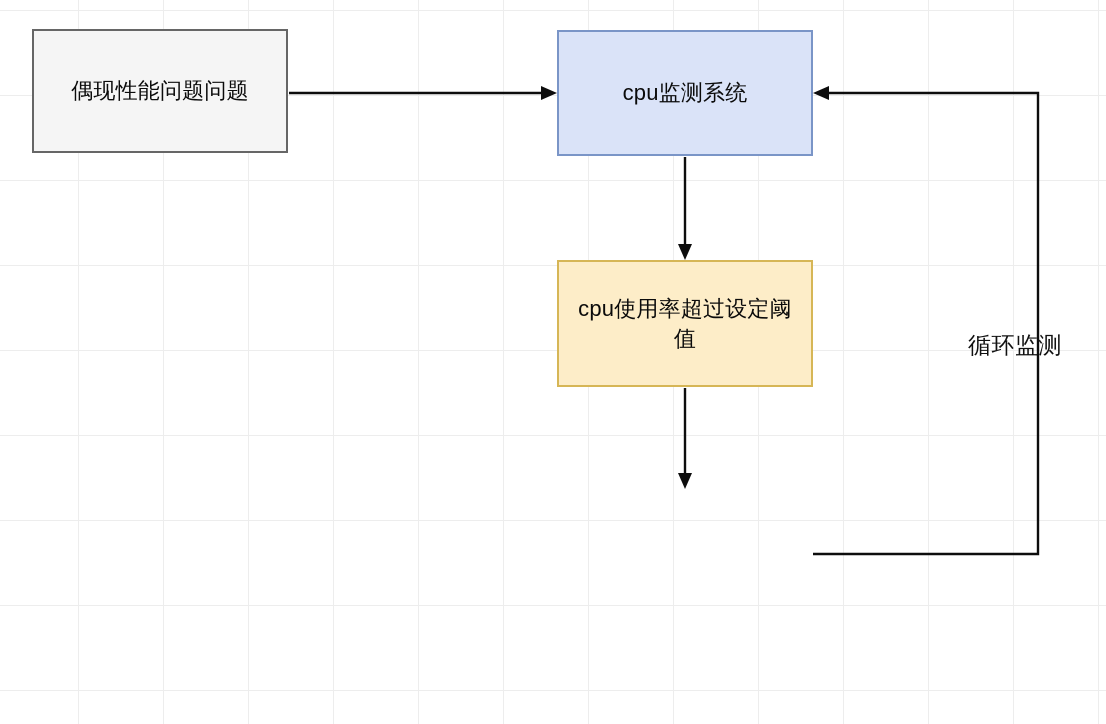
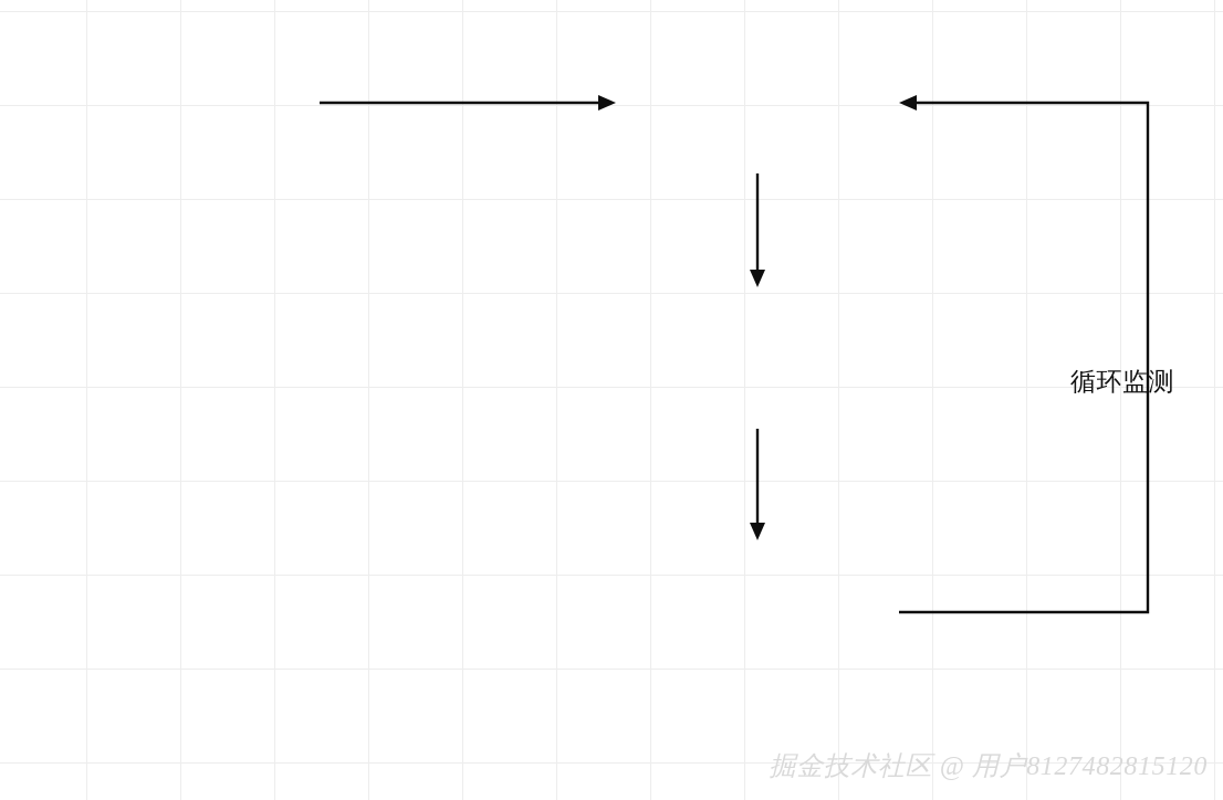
- 偶现性能问题问题
- cpu监测系统
- cpu使用率超过设定阈值
  循环监测
+ 掘金技术社区 @ 用户8127482815120
